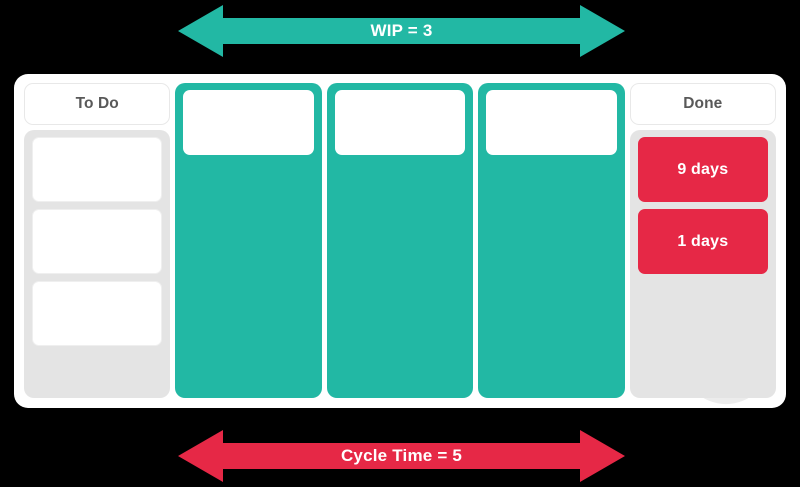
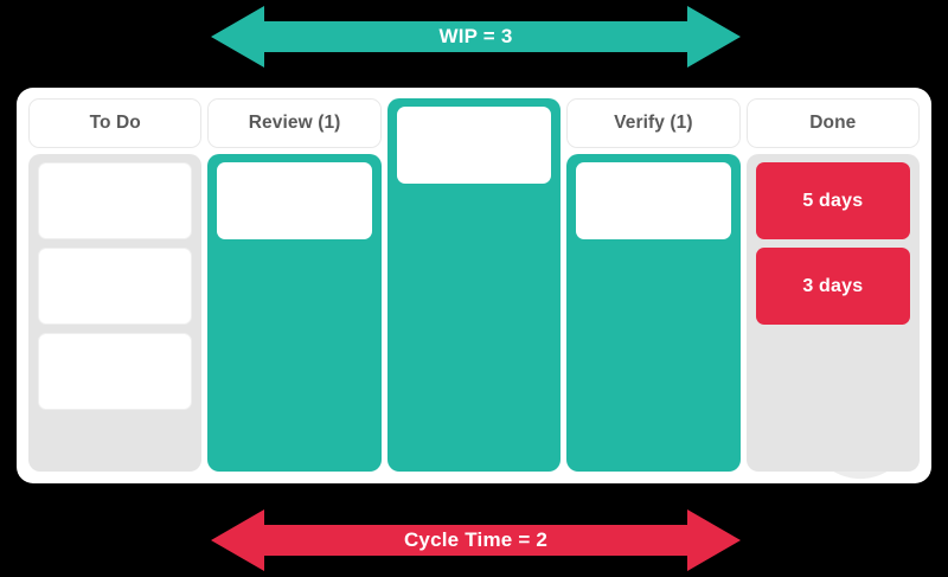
  WIP = 3
  To Do
+ Review (1)
+ Verify (1)
  Done
- 9 days
+ 5 days
- 1 days
+ 3 days
- Cycle Time = 5
+ Cycle Time = 2
